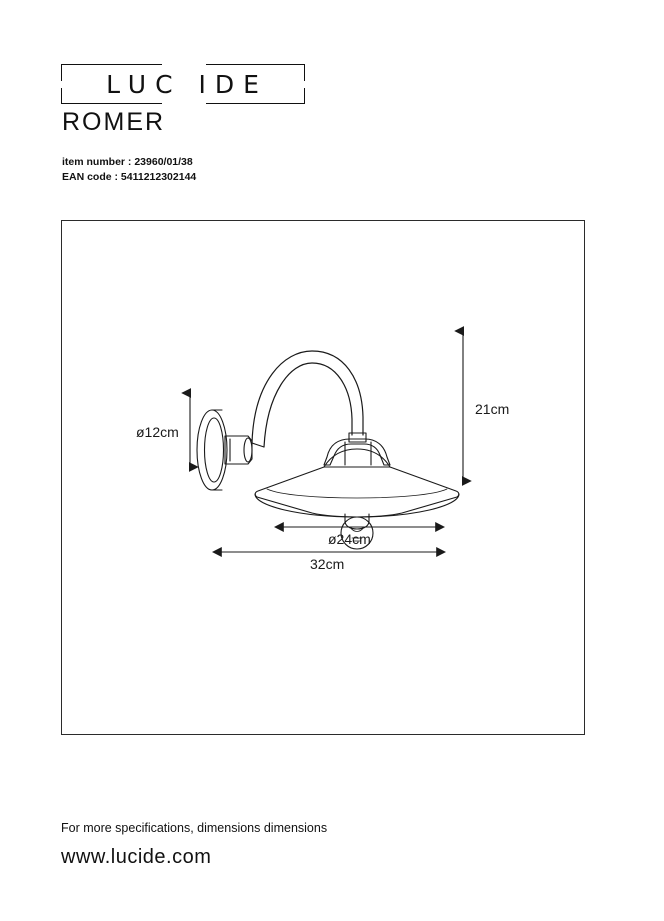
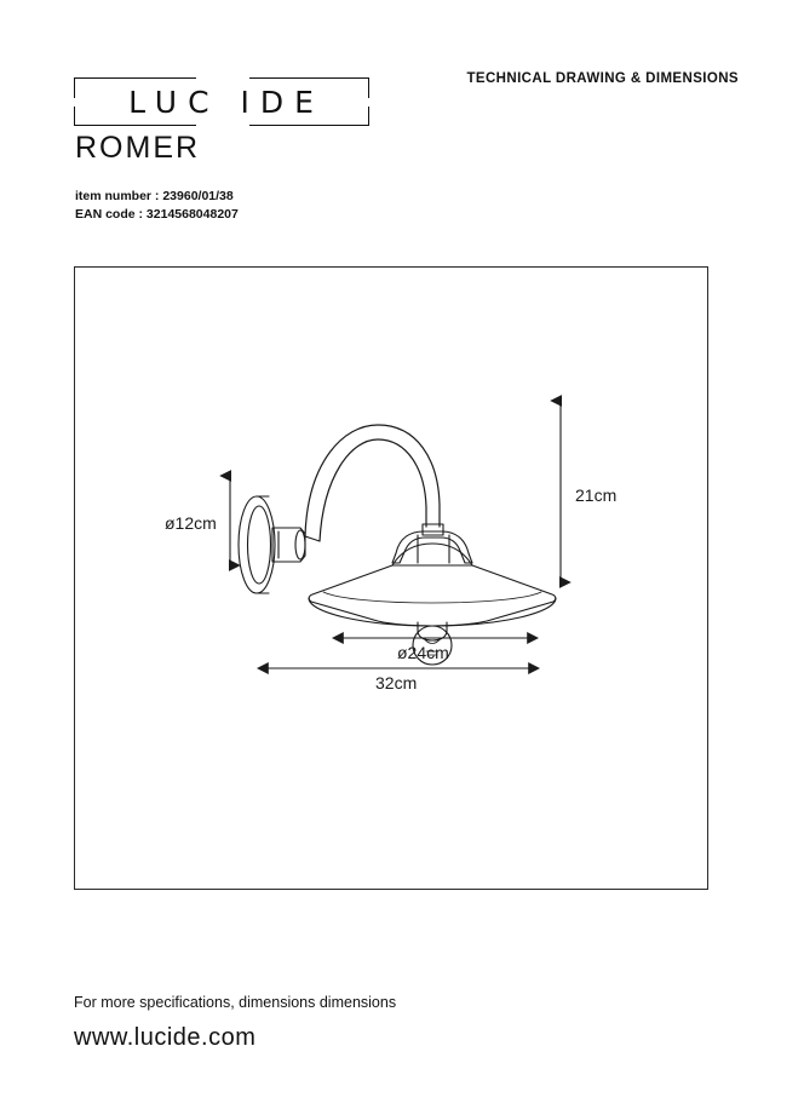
  LUC IDE
+ TECHNICAL DRAWING & DIMENSIONS
  ROMER
  item number : 23960/01/38
- EAN code : 5411212302144
+ EAN code : 3214568048207
  ø12cm
  21cm
  ø24cm
  32cm
  For more specifications, dimensions dimensions
  www.lucide.com
